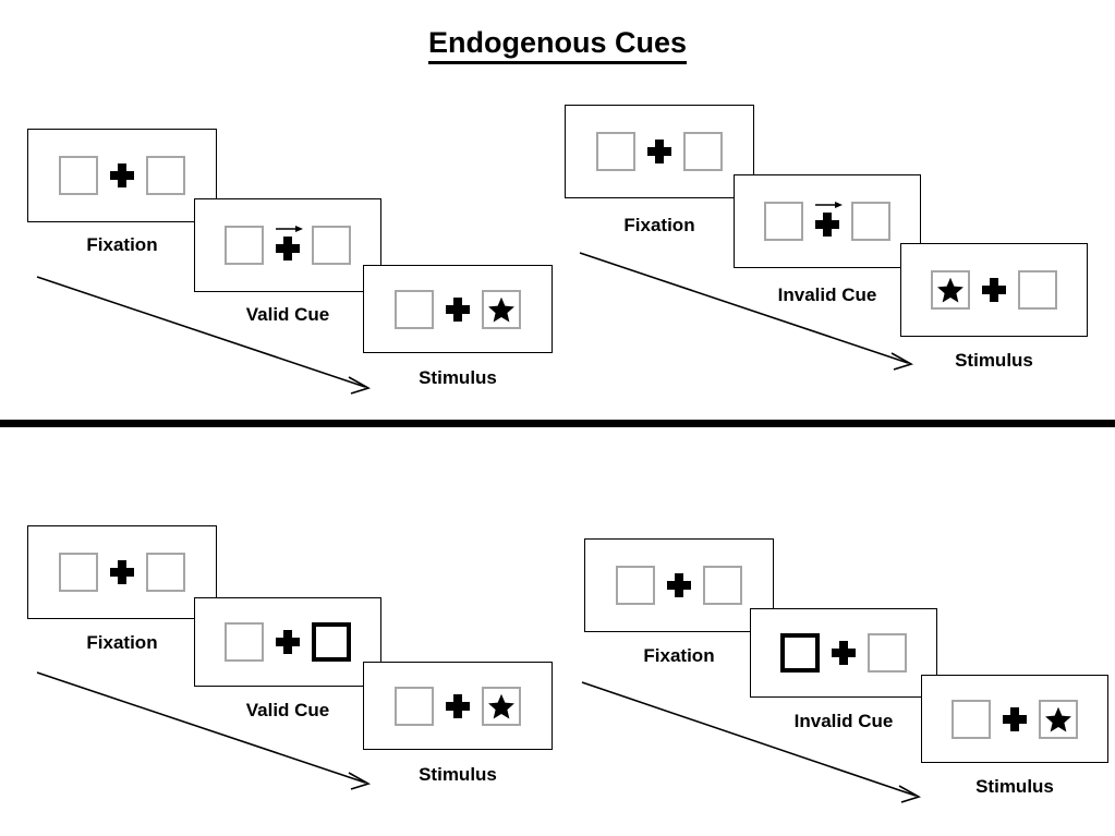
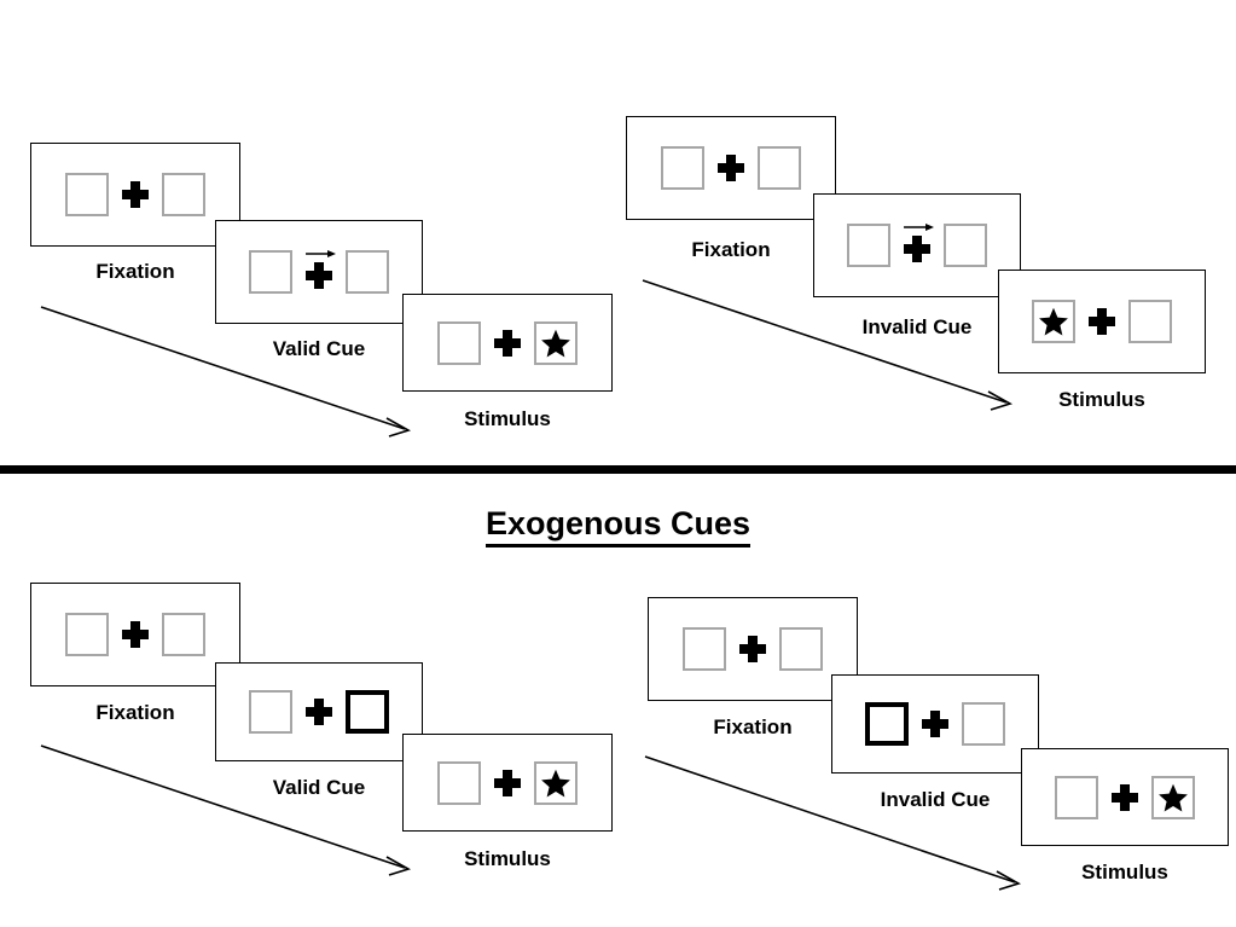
- Endogenous Cues
  Fixation
  Valid Cue
  Stimulus
  Fixation
  Invalid Cue
  Stimulus
+ Exogenous Cues
  Fixation
  Valid Cue
  Stimulus
  Fixation
  Invalid Cue
  Stimulus
